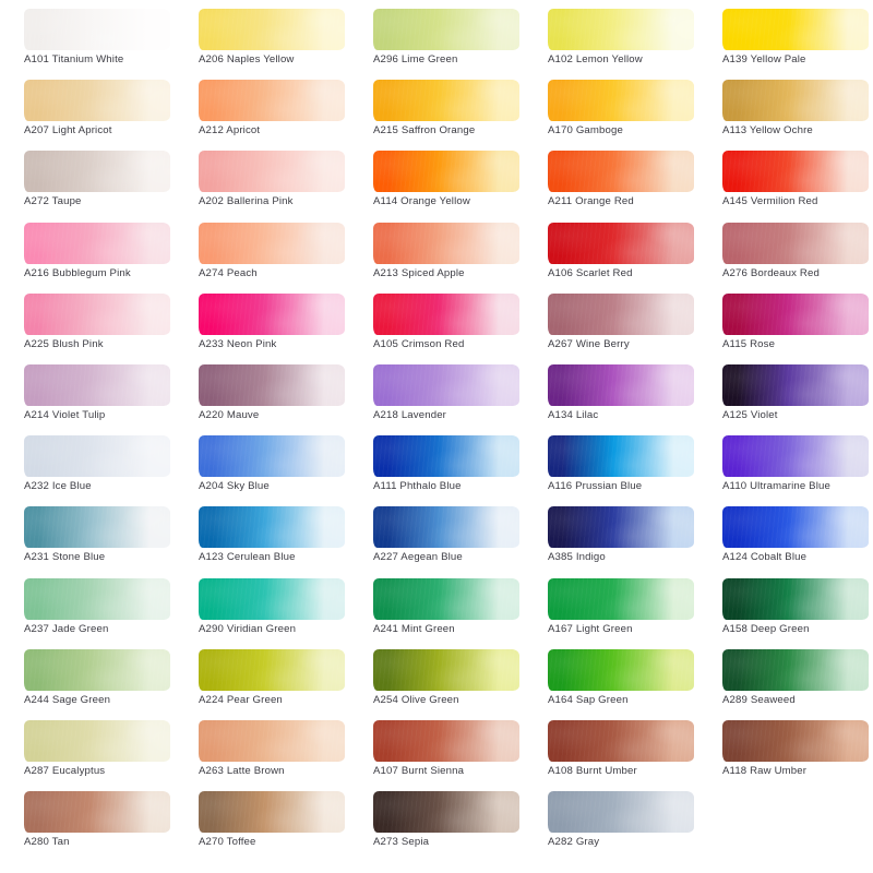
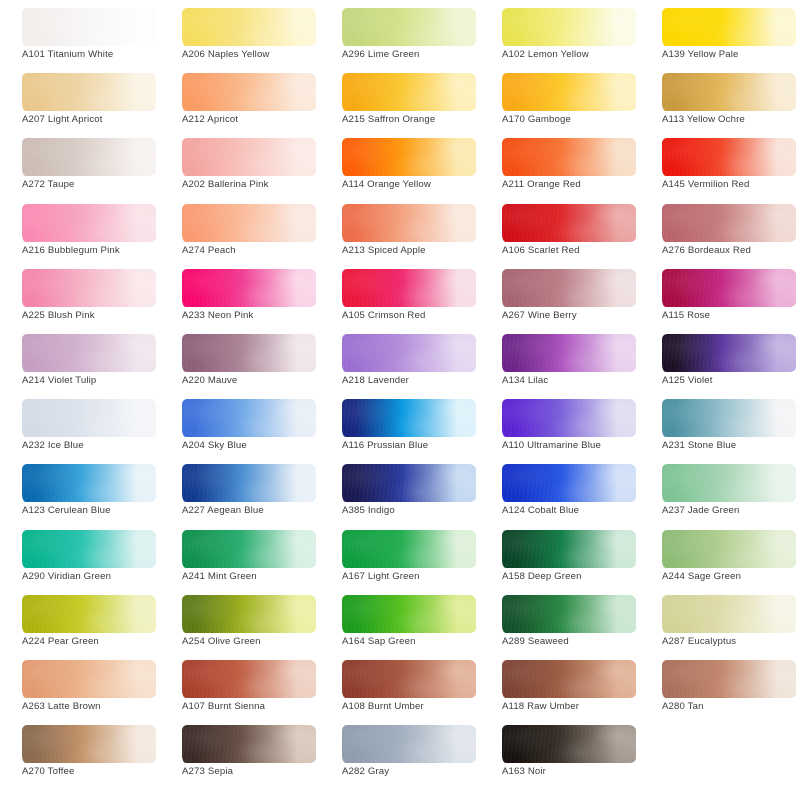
  A101 Titanium White
  A206 Naples Yellow
  A296 Lime Green
  A102 Lemon Yellow
  A139 Yellow Pale
  A207 Light Apricot
  A212 Apricot
  A215 Saffron Orange
  A170 Gamboge
  A113 Yellow Ochre
  A272 Taupe
  A202 Ballerina Pink
  A114 Orange Yellow
  A211 Orange Red
  A145 Vermilion Red
  A216 Bubblegum Pink
  A274 Peach
  A213 Spiced Apple
  A106 Scarlet Red
  A276 Bordeaux Red
  A225 Blush Pink
  A233 Neon Pink
  A105 Crimson Red
  A267 Wine Berry
  A115 Rose
  A214 Violet Tulip
  A220 Mauve
  A218 Lavender
  A134 Lilac
  A125 Violet
  A232 Ice Blue
  A204 Sky Blue
- A111 Phthalo Blue
  A116 Prussian Blue
  A110 Ultramarine Blue
  A231 Stone Blue
  A123 Cerulean Blue
  A227 Aegean Blue
  A385 Indigo
  A124 Cobalt Blue
  A237 Jade Green
  A290 Viridian Green
  A241 Mint Green
  A167 Light Green
  A158 Deep Green
  A244 Sage Green
  A224 Pear Green
  A254 Olive Green
  A164 Sap Green
  A289 Seaweed
  A287 Eucalyptus
  A263 Latte Brown
  A107 Burnt Sienna
  A108 Burnt Umber
  A118 Raw Umber
  A280 Tan
  A270 Toffee
  A273 Sepia
  A282 Gray
+ A163 Noir
